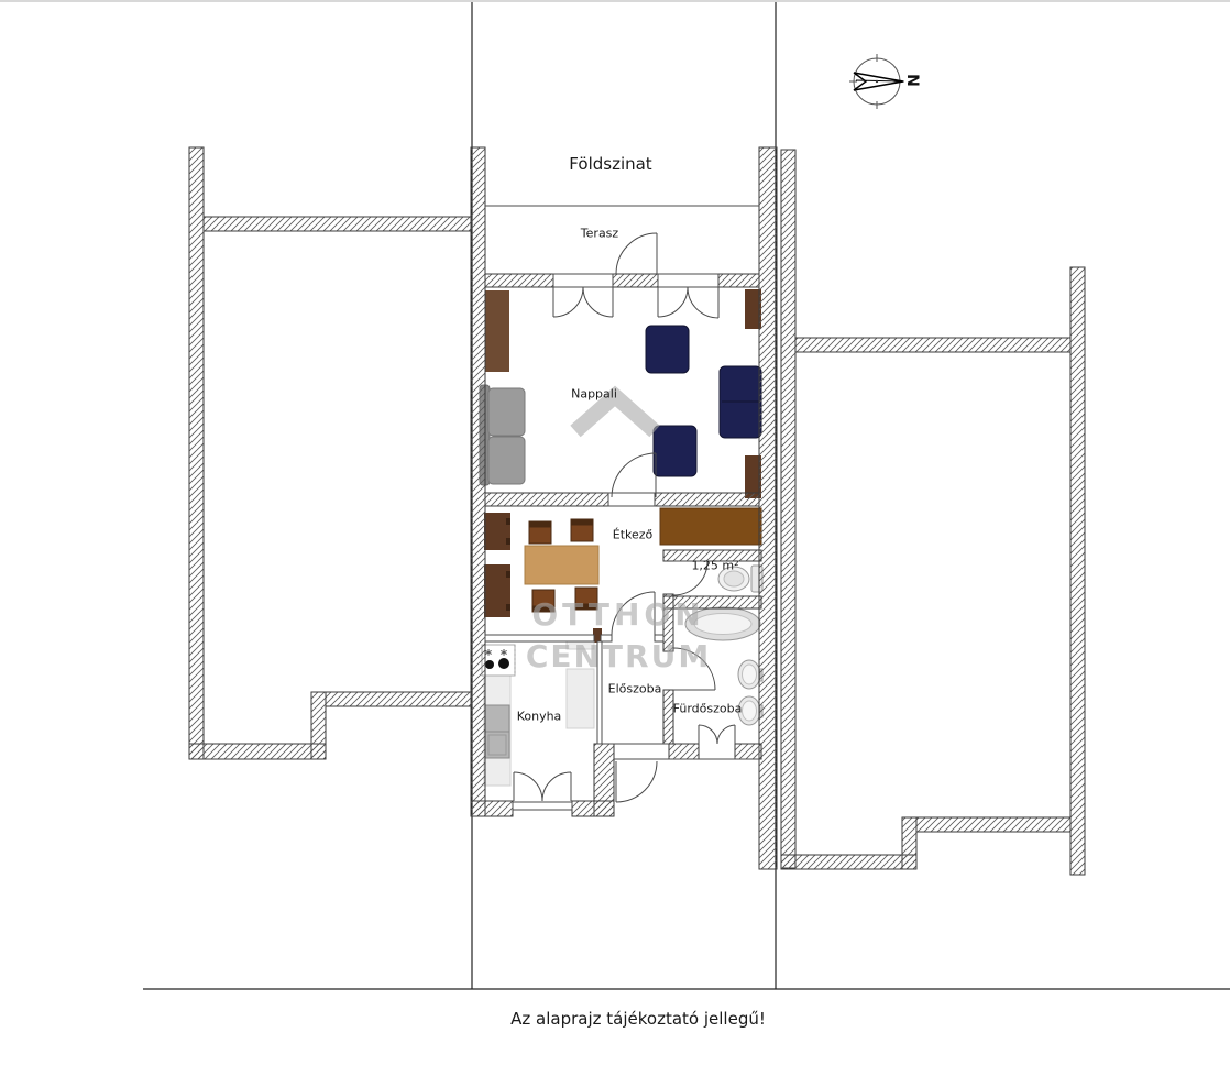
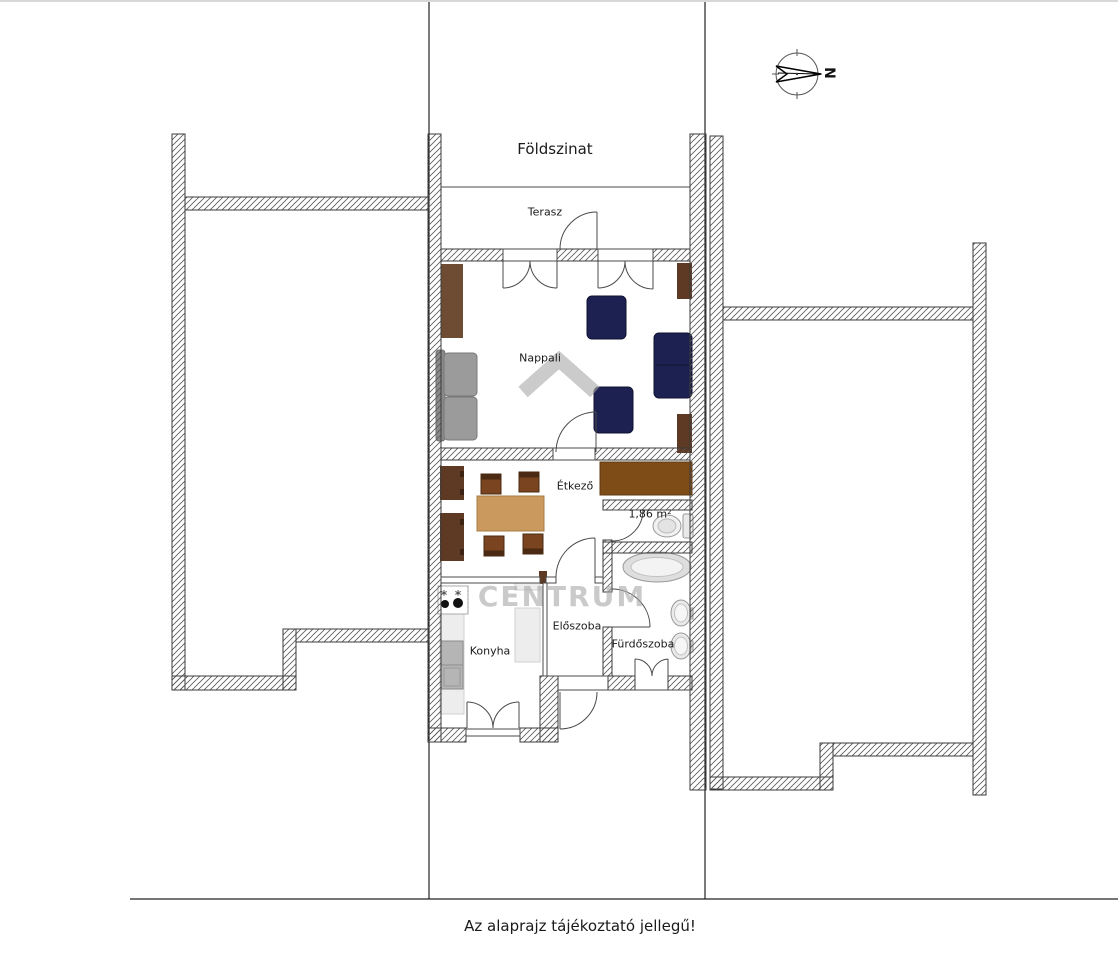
  *
  *
- OTTHON
  CENTRUM
  Földszinat
  Terasz
  Nappali
  Étkező
- 1,25 m²
+ 1,86 m²
  Konyha
  Előszoba
  Fürdőszoba
  Az alaprajz tájékoztató jellegű!
